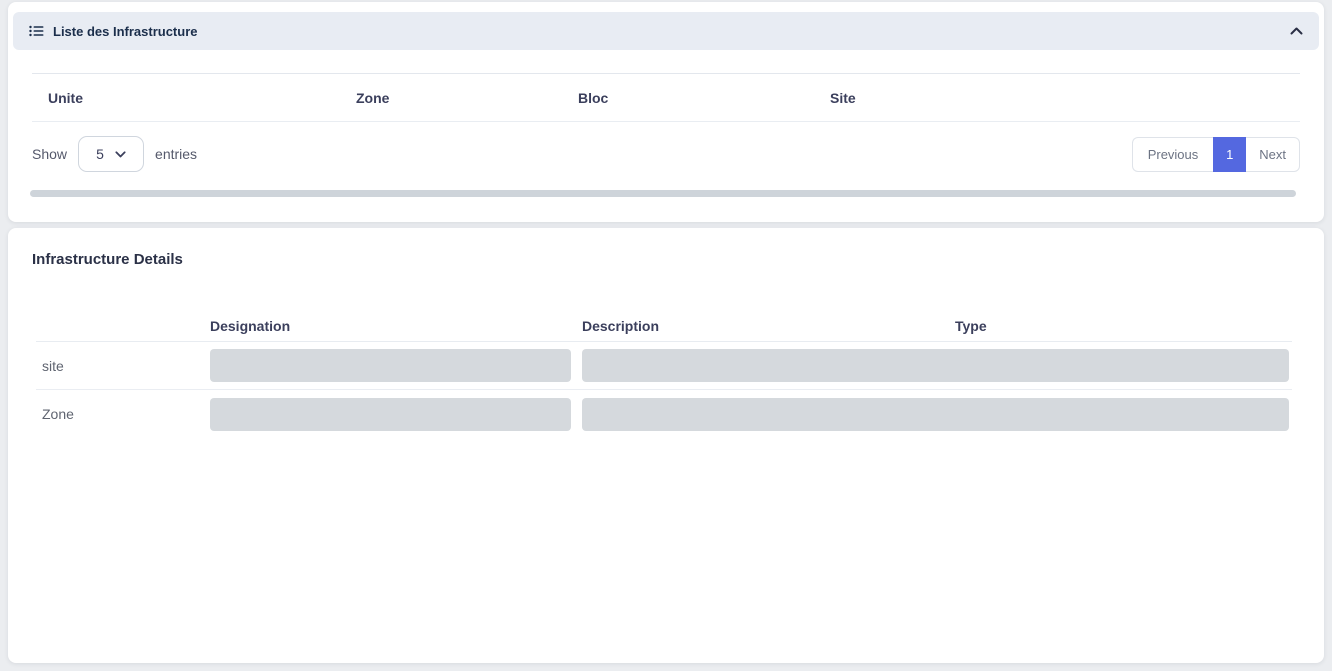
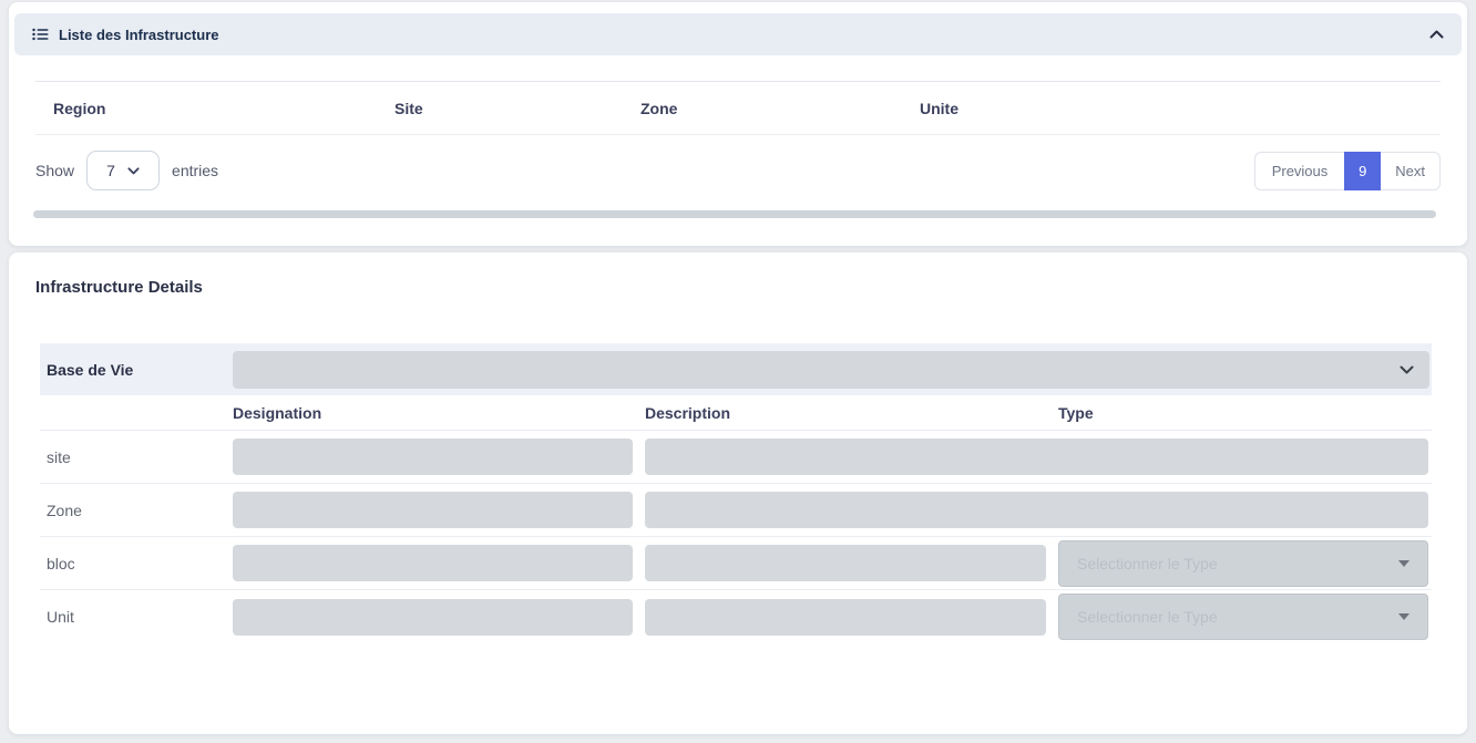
  Liste des Infrastructure
+ Region
- Unite
+ Site
  Zone
- Bloc
- Site
+ Unite
  Show
- 5
+ 7
  entries
  Previous
- 1
+ 9
  Next
  Infrastructure Details
+ Base de Vie
  Designation
  Description
  Type
  site
  Zone
+ bloc
+ Unit
